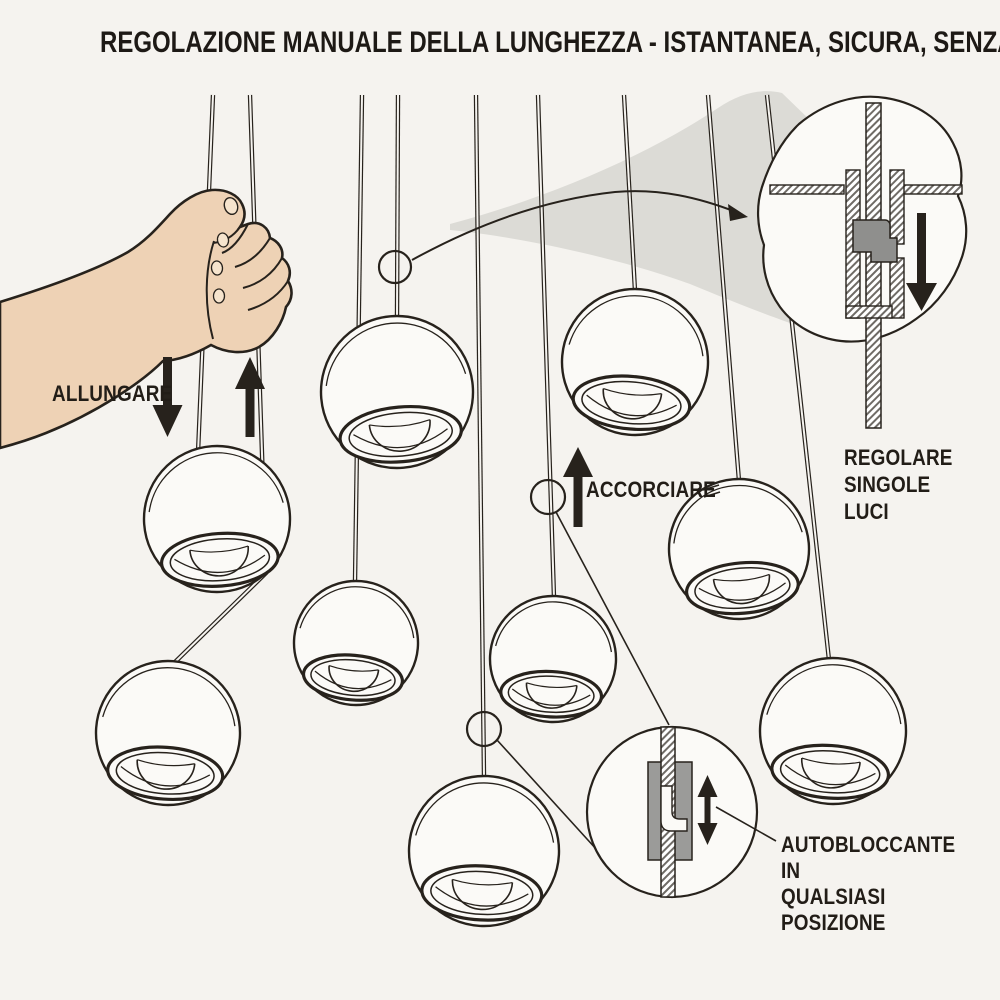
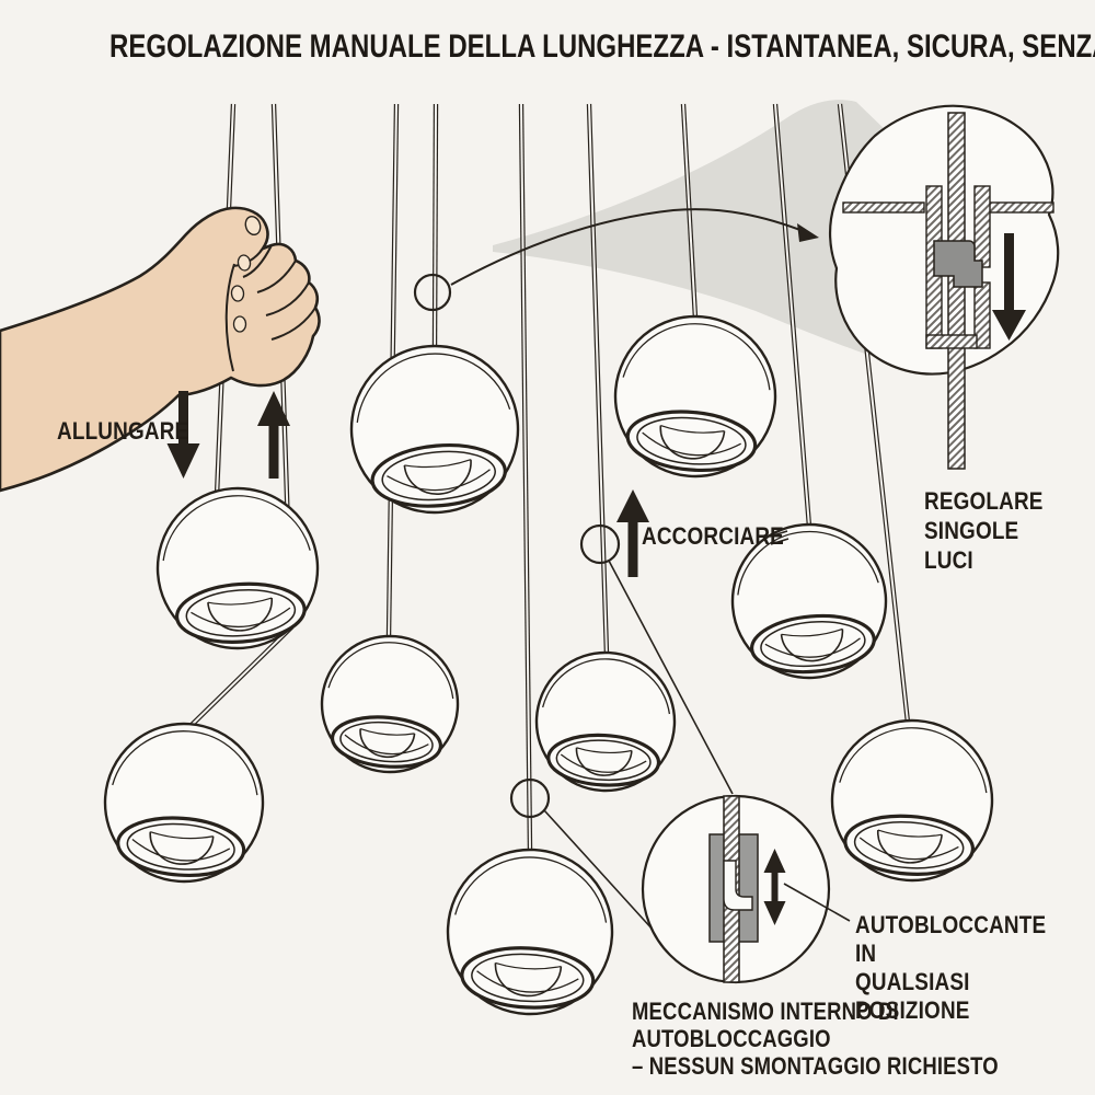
  REGOLAZIONE MANUALE DELLA LUNGHEZZA - ISTANTANEA, SICURA, SENZ
  ALLUNGARE
  ACCORCIARE
  REGOLARE
  SINGOLE LUCI
  AUTOBLOCCANTE IN
  QUALSIASI POSIZIONE
+ MECCANISMO INTERNO DI AUTOBLOCCAGGIO
+ – NESSUN SMONTAGGIO RICHIESTO
